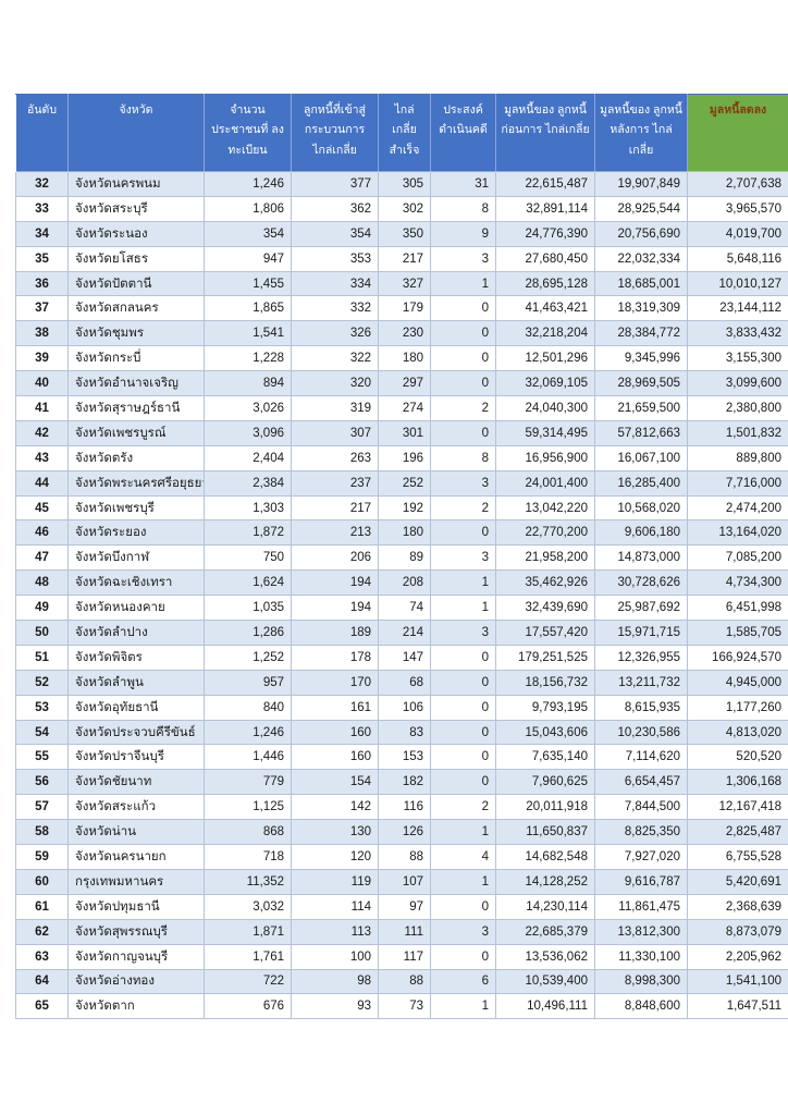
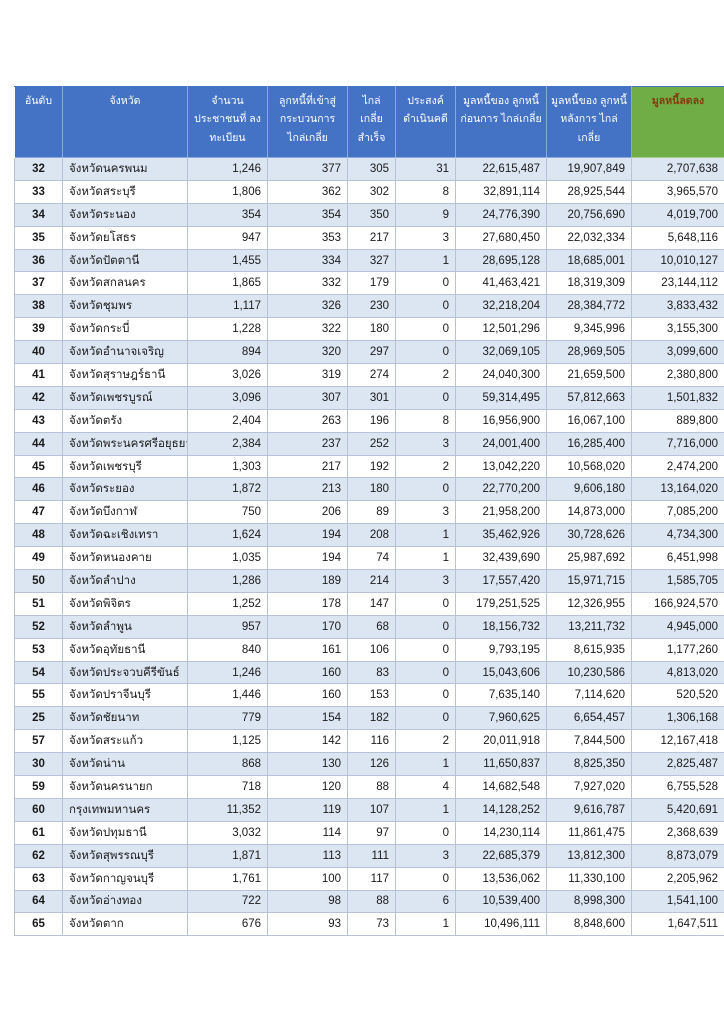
  อันดับ	จังหวัด	จำนวน ประชาชนที่ ลงทะเบียน	ลูกหนี้ที่เข้าสู่ กระบวนการ ไกล่เกลี่ย	ไกล่ เกลี่ย สำเร็จ	ประสงค์ ดำเนินคดี	มูลหนี้ของ ลูกหนี้ก่อนการ ไกล่เกลี่ย	มูลหนี้ของ ลูกหนี้หลังการ ไกล่เกลี่ย	มูลหนี้ลดลง
  32	จังหวัดนครพนม	1,246	377	305	31	22,615,487	19,907,849	2,707,638
  33	จังหวัดสระบุรี	1,806	362	302	8	32,891,114	28,925,544	3,965,570
  34	จังหวัดระนอง	354	354	350	9	24,776,390	20,756,690	4,019,700
  35	จังหวัดยโสธร	947	353	217	3	27,680,450	22,032,334	5,648,116
  36	จังหวัดปัตตานี	1,455	334	327	1	28,695,128	18,685,001	10,010,127
  37	จังหวัดสกลนคร	1,865	332	179	0	41,463,421	18,319,309	23,144,112
- 38	จังหวัดชุมพร	1,541	326	230	0	32,218,204	28,384,772	3,833,432
+ 38	จังหวัดชุมพร	1,117	326	230	0	32,218,204	28,384,772	3,833,432
  39	จังหวัดกระบี่	1,228	322	180	0	12,501,296	9,345,996	3,155,300
  40	จังหวัดอำนาจเจริญ	894	320	297	0	32,069,105	28,969,505	3,099,600
  41	จังหวัดสุราษฎร์ธานี	3,026	319	274	2	24,040,300	21,659,500	2,380,800
  42	จังหวัดเพชรบูรณ์	3,096	307	301	0	59,314,495	57,812,663	1,501,832
  43	จังหวัดตรัง	2,404	263	196	8	16,956,900	16,067,100	889,800
  44	จังหวัดพระนครศรีอยุธย	2,384	237	252	3	24,001,400	16,285,400	7,716,000
  45	จังหวัดเพชรบุรี	1,303	217	192	2	13,042,220	10,568,020	2,474,200
  46	จังหวัดระยอง	1,872	213	180	0	22,770,200	9,606,180	13,164,020
  47	จังหวัดบึงกาฬ	750	206	89	3	21,958,200	14,873,000	7,085,200
  48	จังหวัดฉะเชิงเทรา	1,624	194	208	1	35,462,926	30,728,626	4,734,300
  49	จังหวัดหนองคาย	1,035	194	74	1	32,439,690	25,987,692	6,451,998
  50	จังหวัดลำปาง	1,286	189	214	3	17,557,420	15,971,715	1,585,705
  51	จังหวัดพิจิตร	1,252	178	147	0	179,251,525	12,326,955	166,924,570
  52	จังหวัดลำพูน	957	170	68	0	18,156,732	13,211,732	4,945,000
  53	จังหวัดอุทัยธานี	840	161	106	0	9,793,195	8,615,935	1,177,260
  54	จังหวัดประจวบคีรีขันธ์	1,246	160	83	0	15,043,606	10,230,586	4,813,020
  55	จังหวัดปราจีนบุรี	1,446	160	153	0	7,635,140	7,114,620	520,520
- 56	จังหวัดชัยนาท	779	154	182	0	7,960,625	6,654,457	1,306,168
+ 25	จังหวัดชัยนาท	779	154	182	0	7,960,625	6,654,457	1,306,168
  57	จังหวัดสระแก้ว	1,125	142	116	2	20,011,918	7,844,500	12,167,418
- 58	จังหวัดน่าน	868	130	126	1	11,650,837	8,825,350	2,825,487
+ 30	จังหวัดน่าน	868	130	126	1	11,650,837	8,825,350	2,825,487
  59	จังหวัดนครนายก	718	120	88	4	14,682,548	7,927,020	6,755,528
  60	กรุงเทพมหานคร	11,352	119	107	1	14,128,252	9,616,787	5,420,691
  61	จังหวัดปทุมธานี	3,032	114	97	0	14,230,114	11,861,475	2,368,639
  62	จังหวัดสุพรรณบุรี	1,871	113	111	3	22,685,379	13,812,300	8,873,079
  63	จังหวัดกาญจนบุรี	1,761	100	117	0	13,536,062	11,330,100	2,205,962
  64	จังหวัดอ่างทอง	722	98	88	6	10,539,400	8,998,300	1,541,100
  65	จังหวัดตาก	676	93	73	1	10,496,111	8,848,600	1,647,511
